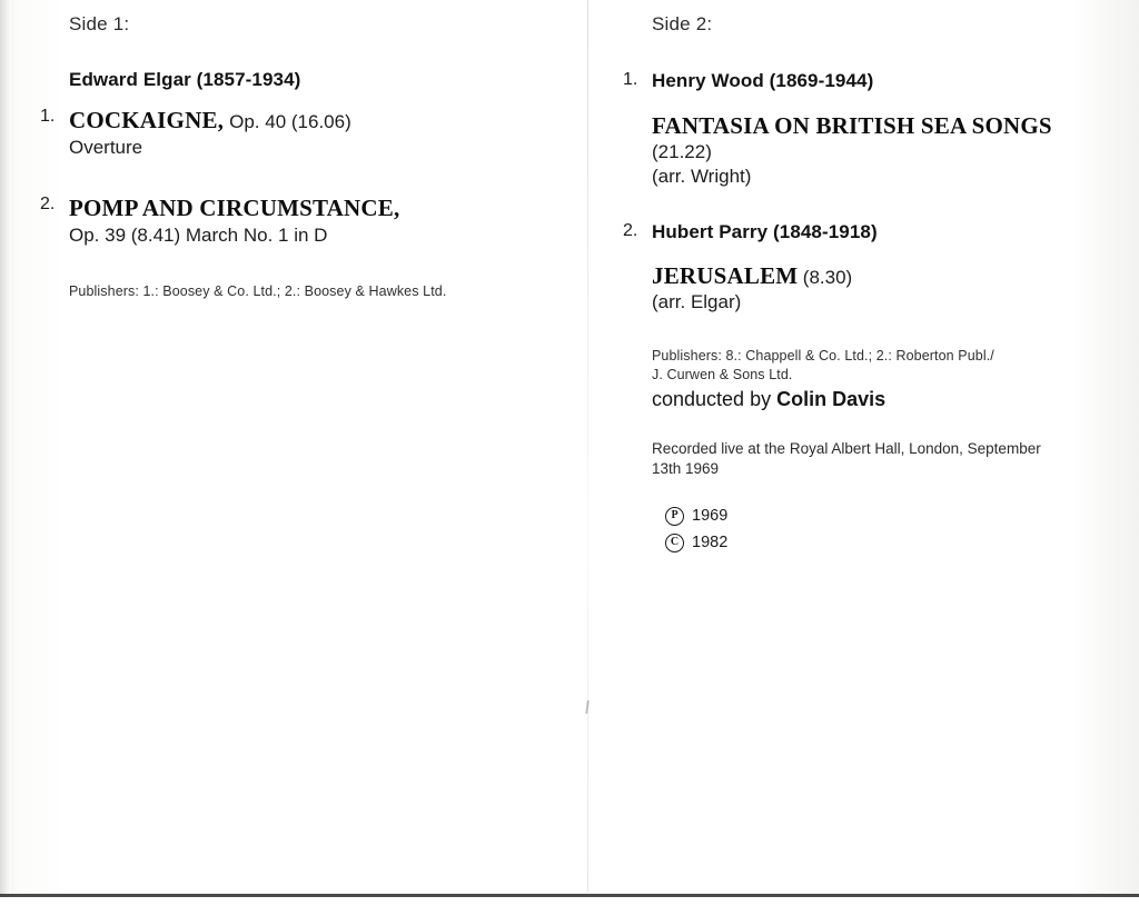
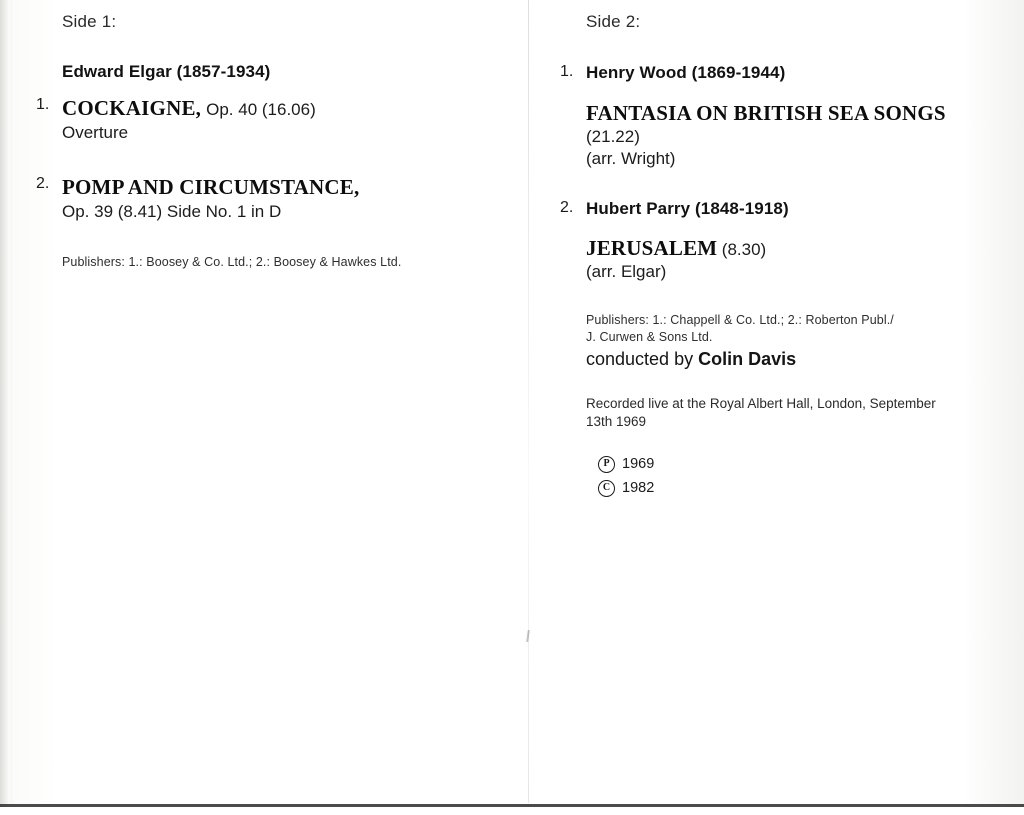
  Side 1:
  Edward Elgar (1857-1934)
  1.
  COCKAIGNE, Op. 40 (16.06)
  Overture
  2.
  POMP AND CIRCUMSTANCE,
- Op. 39 (8.41) March No. 1 in D
+ Op. 39 (8.41) Side No. 1 in D
  Publishers: 1.: Boosey & Co. Ltd.; 2.: Boosey & Hawkes Ltd.
  Side 2:
  1.
  Henry Wood (1869-1944)
  FANTASIA ON BRITISH SEA SONGS
  (21.22)
  (arr. Wright)
  2.
  Hubert Parry (1848-1918)
  JERUSALEM (8.30)
  (arr. Elgar)
- Publishers: 8.: Chappell & Co. Ltd.; 2.: Roberton Publ./
+ Publishers: 1.: Chappell & Co. Ltd.; 2.: Roberton Publ./
  J. Curwen & Sons Ltd.
  conducted by Colin Davis
  Recorded live at the Royal Albert Hall, London, September
  13th 1969
  P
  1969
  C
  1982
